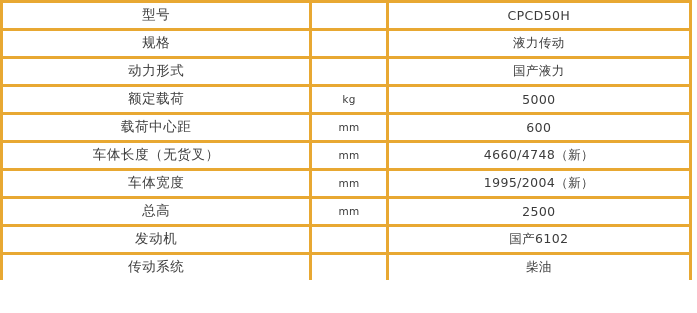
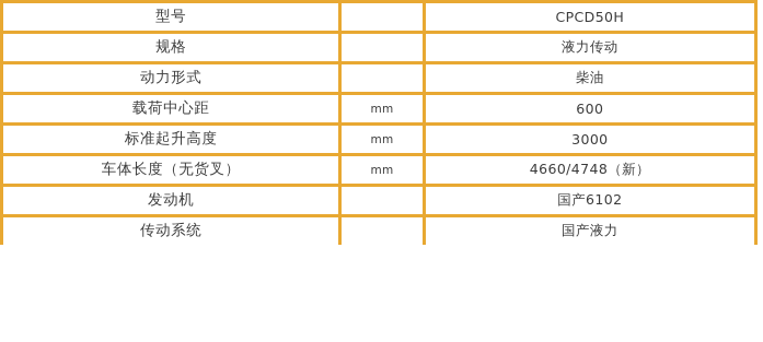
  型号		CPCD50H
  规格		液力传动
- 动力形式		国产液力
+ 动力形式		柴油
- 额定载荷	kg	5000
  载荷中心距	mm	600
+ 标准起升高度	mm	3000
  车体长度（无货叉）	mm	4660/4748（新）
- 车体宽度	mm	1995/2004（新）
- 总高	mm	2500
  发动机		国产6102
- 传动系统		柴油
+ 传动系统		国产液力
